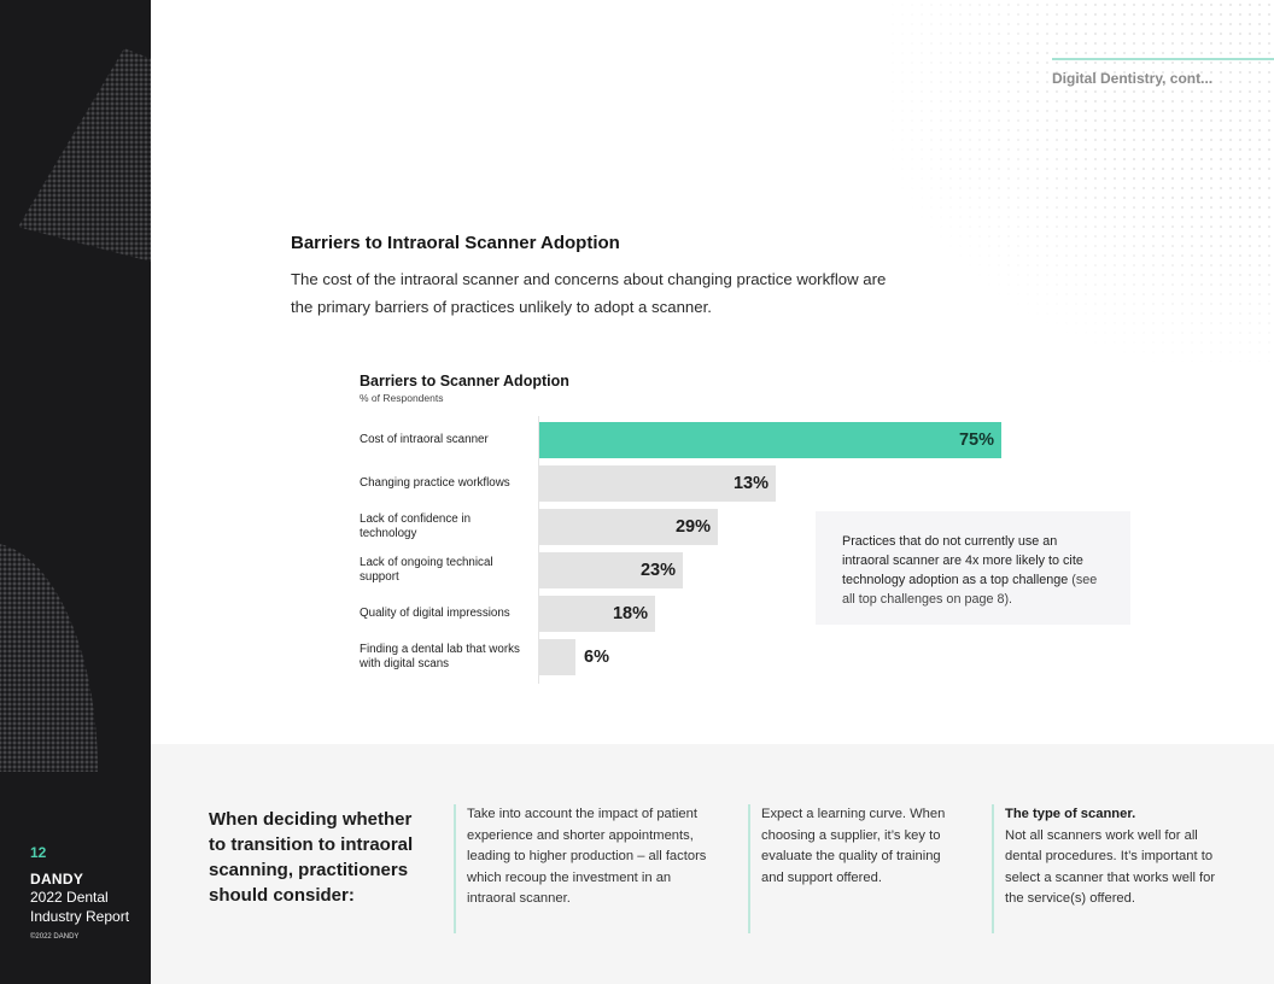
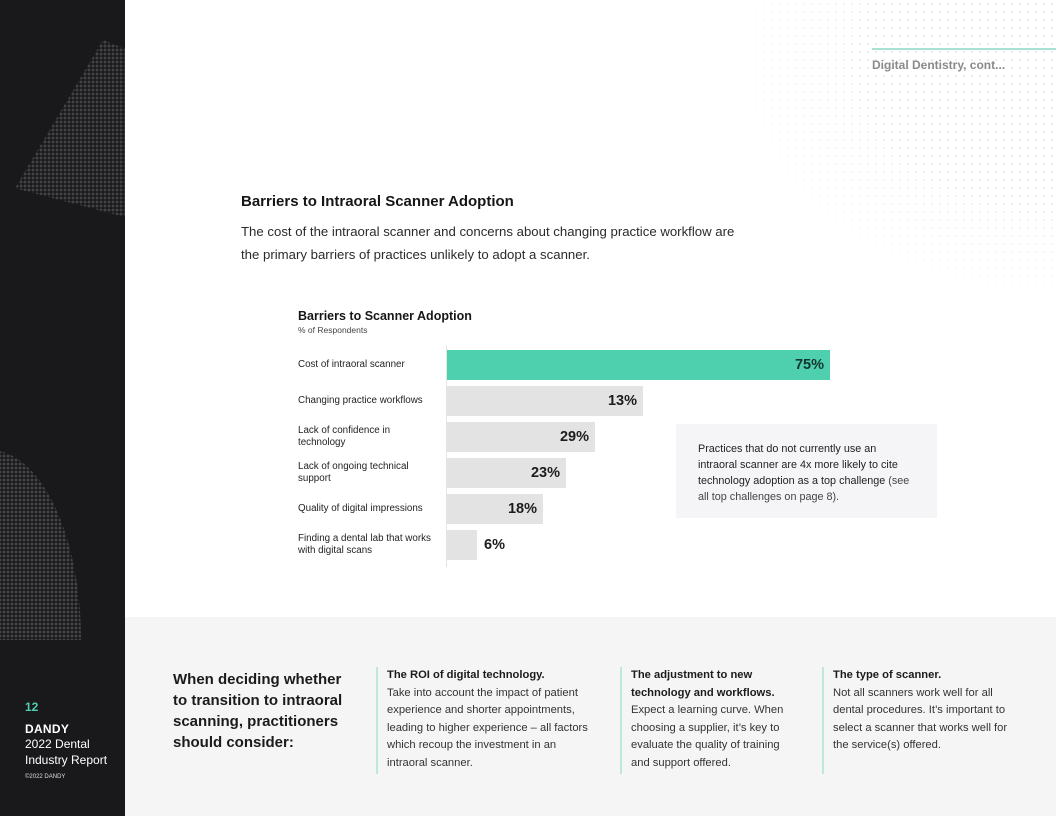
  12
  DANDY
  2022 Dental
  Industry Report
  Digital Dentistry, cont...
  Barriers to Intraoral Scanner Adoption
  The cost of the intraoral scanner and concerns about changing practice workflow are the primary barriers of practices unlikely to adopt a scanner.
  Barriers to Scanner Adoption
  % of Respondents
  Cost of intraoral scanner
  75%
  Changing practice workflows
  13%
  Lack of confidence in technology
  29%
  Lack of ongoing technical support
  23%
  Quality of digital impressions
  18%
  Finding a dental lab that works with digital scans
  6%
  Practices that do not currently use an intraoral scanner are 4x more likely to cite technology adoption as a top challenge (see all top challenges on page 8).
  When deciding whether to transition to intraoral scanning, practitioners should consider:
+ The ROI of digital technology.
- Take into account the impact of patient experience and shorter appointments, leading to higher production – all factors which recoup the investment in an intraoral scanner.
+ Take into account the impact of patient experience and shorter appointments, leading to higher experience – all factors which recoup the investment in an intraoral scanner.
+ The adjustment to new technology and workflows.
  Expect a learning curve. When choosing a supplier, it’s key to evaluate the quality of training and support offered.
  The type of scanner.
  Not all scanners work well for all dental procedures. It’s important to select a scanner that works well for the service(s) offered.
